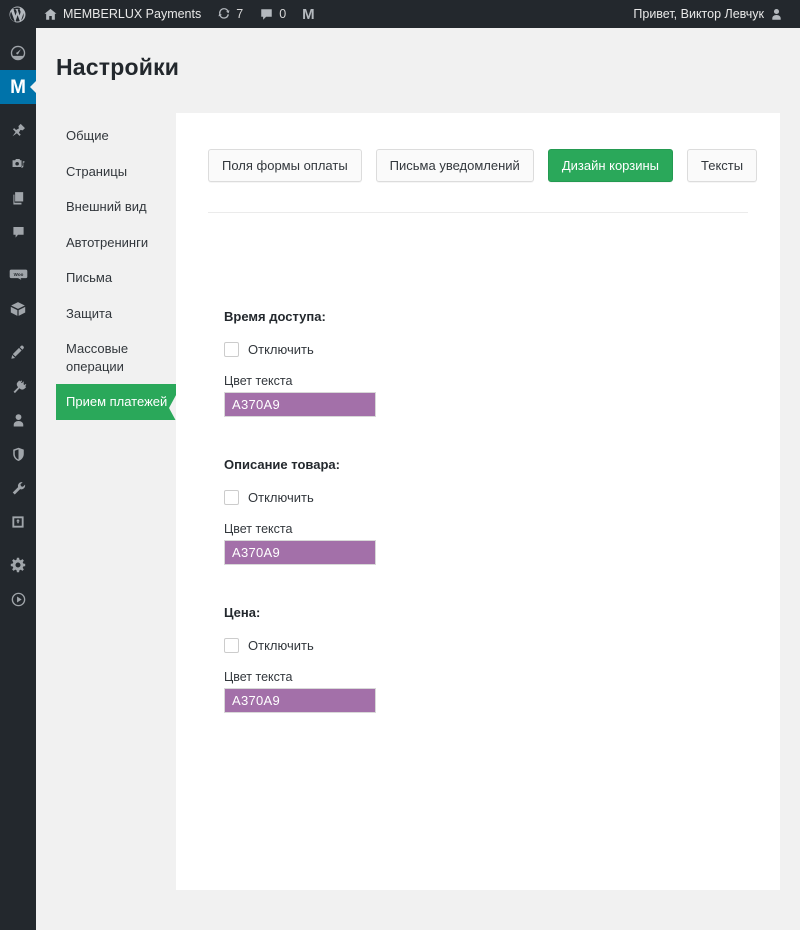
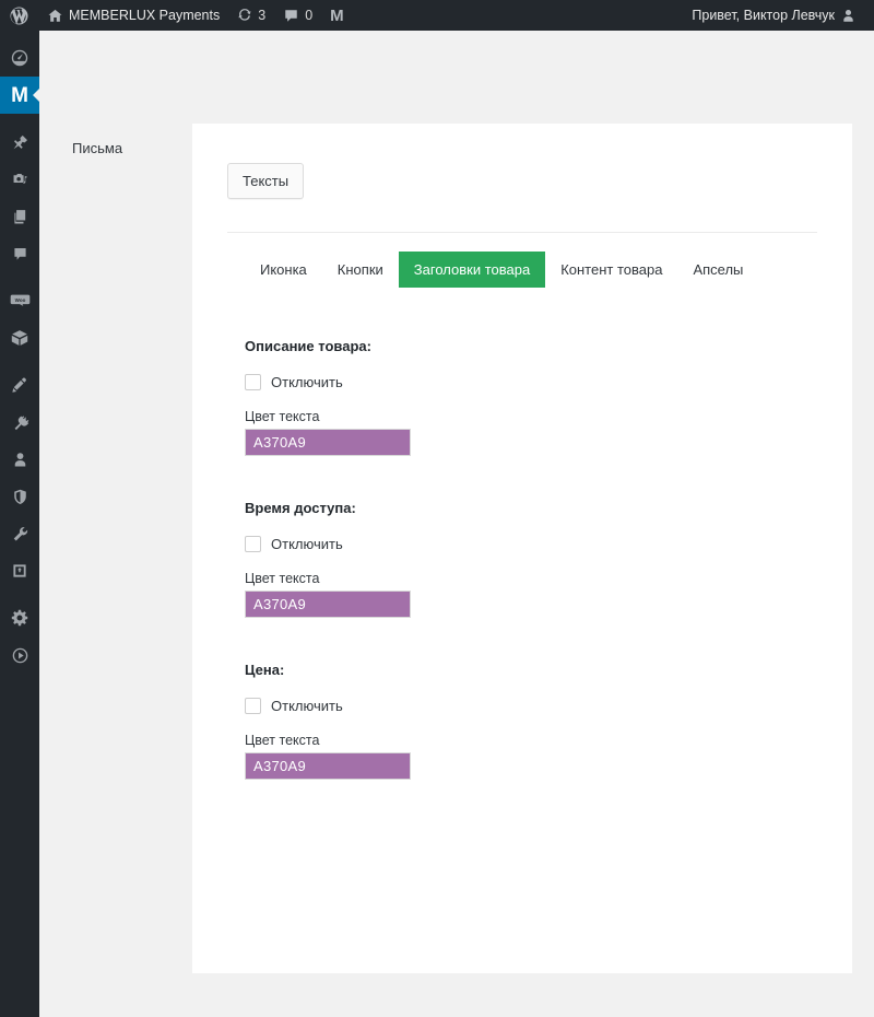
  MEMBERLUX Payments
- 7
+ 3
  0
  M
  Привет, Виктор Левчук
  M
- Настройки
- Общие
- Страницы
- Внешний вид
- Автотренинги
  Письма
- Защита
- Массовые операции
- Прием платежей
- Поля формы оплаты
- Письма уведомлений
- Дизайн корзины
  Тексты
+ Иконка
+ Кнопки
+ Заголовки товара
+ Контент товара
+ Апселы
- Время доступа:
+ Описание товара:
  Отключить
  Цвет текста
  A370A9
- Описание товара:
+ Время доступа:
  Отключить
  Цвет текста
  A370A9
  Цена:
  Отключить
  Цвет текста
  A370A9
